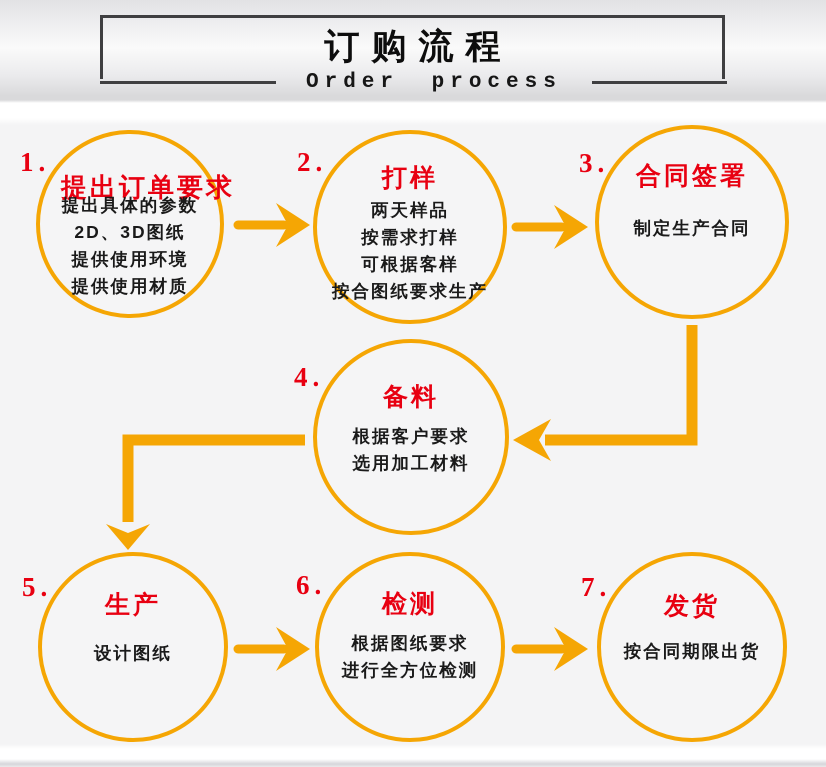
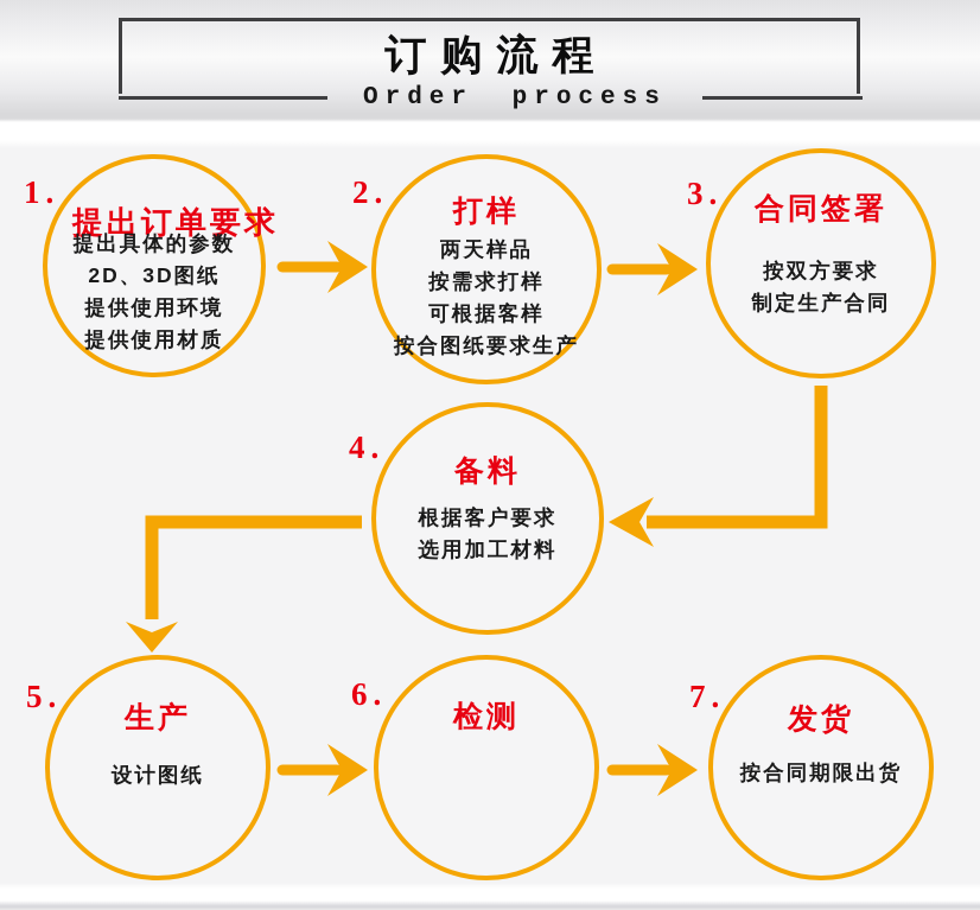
  订购流程
  Order process
  1.
  提出订单要求
  提出具体的参数
  2D、3D图纸
  提供使用环境
  提供使用材质
  2.
  打样
  两天样品
  按需求打样
  可根据客样
  按合图纸要求生产
  3.
  合同签署
+ 按双方要求
  制定生产合同
  4.
  备料
  根据客户要求
  选用加工材料
  5.
  生产
  设计图纸
  6.
  检测
- 根据图纸要求
- 进行全方位检测
  7.
  发货
  按合同期限出货
